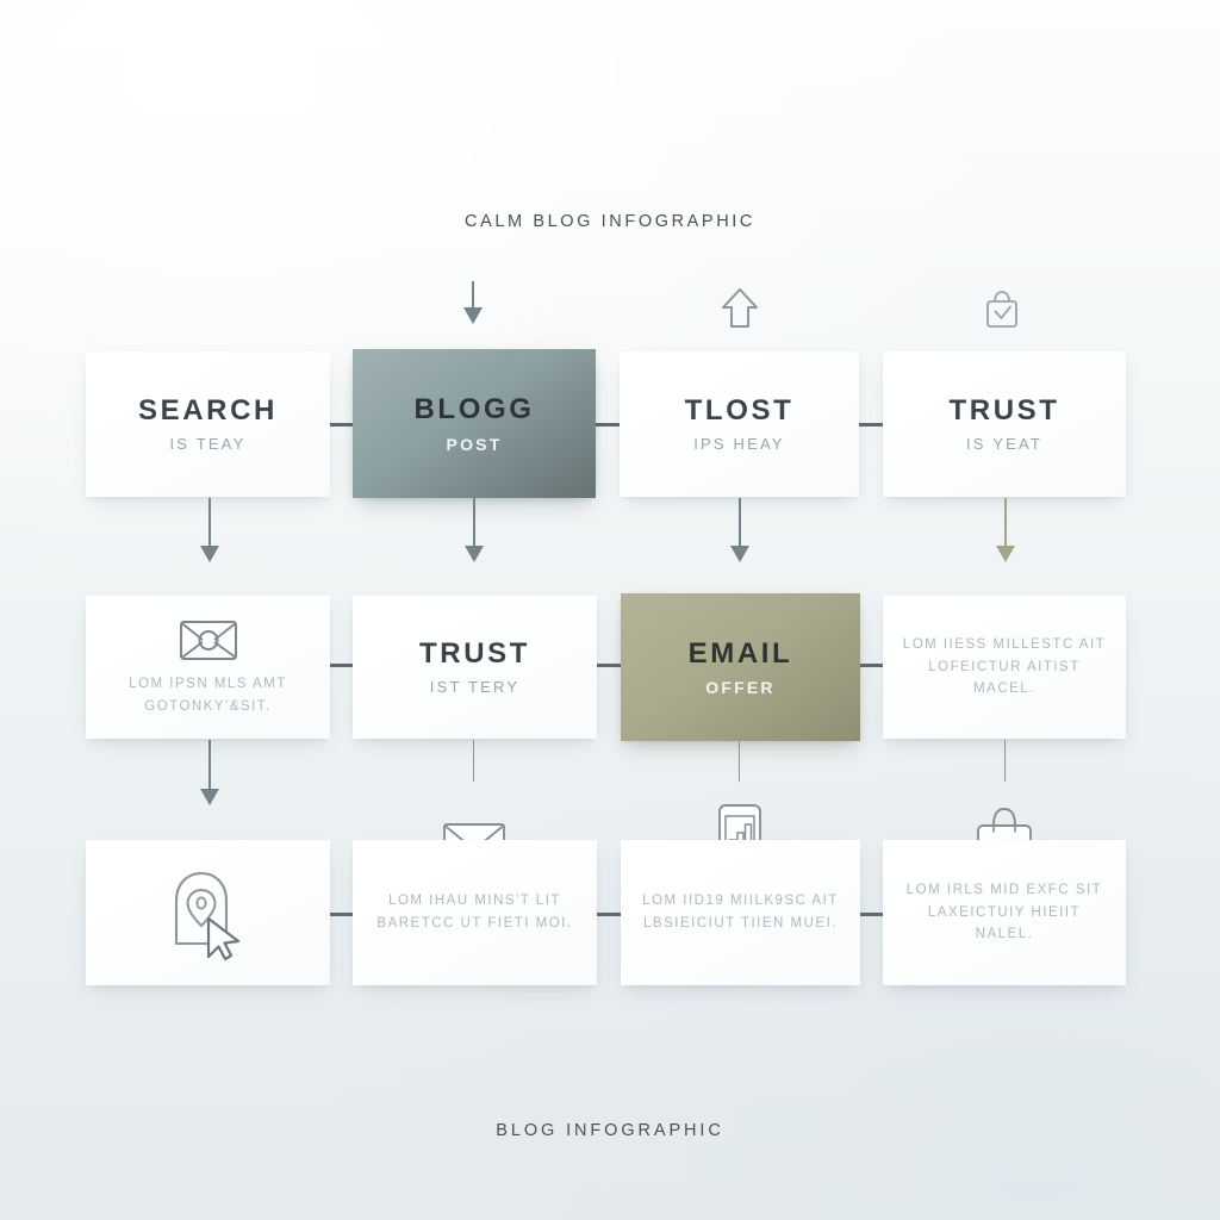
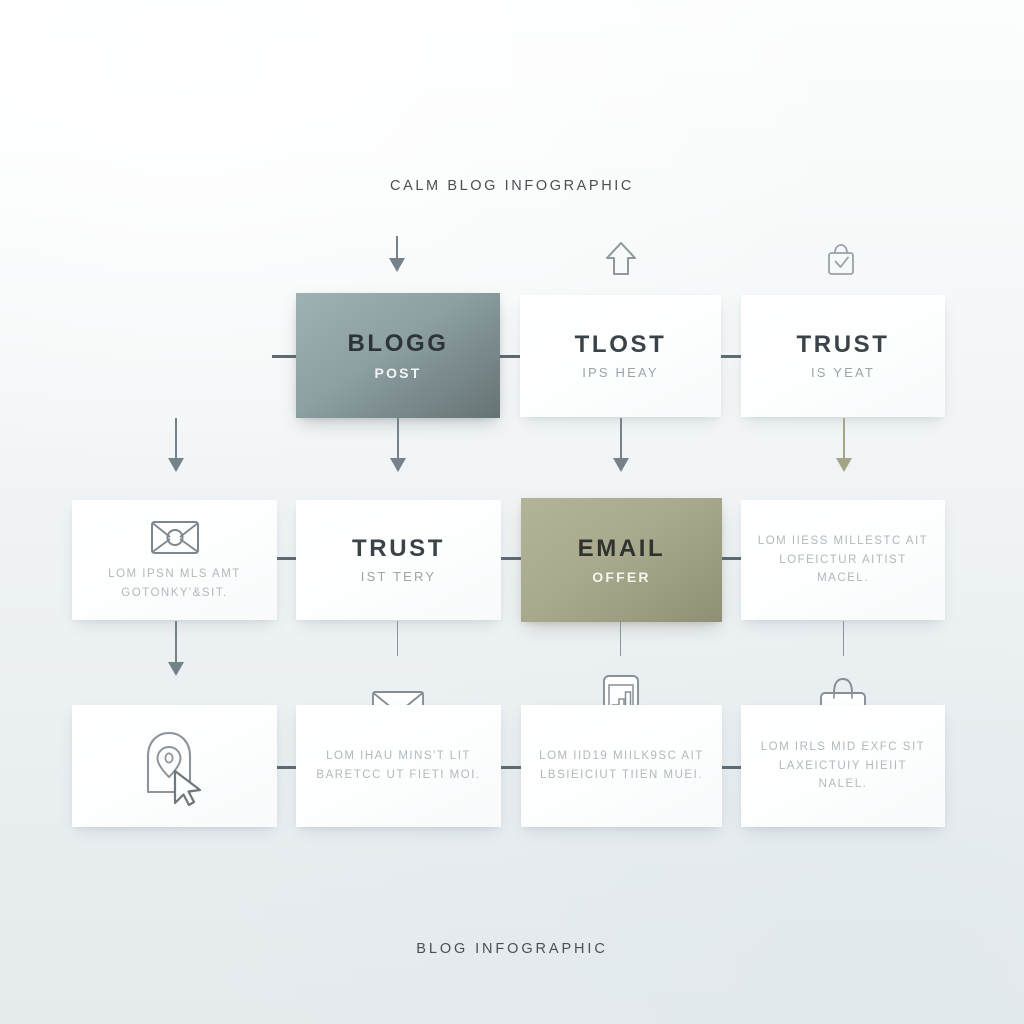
  CALM BLOG INFOGRAPHIC
- SEARCH
- IS TEAY
  BLOGG
  POST
  TLOST
  IPS HEAY
  TRUST
  IS YEAT
  LOM IPSN MLS AMT
  GOTONKY'&SIT.
  TRUST
  IST TERY
  EMAIL
  OFFER
  LOM IIESS MILLESTC AIT
  LOFEICTUR AITIST MACEL.
  LOM IHAU MINS'T LIT
  BARETCC UT FIETI MOI.
  LOM IID19 MIILK9SC AIT
  LBSIEICIUT TIIEN MUEI.
  LOM IRLS MID EXFC SIT
  LAXEICTUIY HIEIIT NALEL.
  BLOG INFOGRAPHIC
